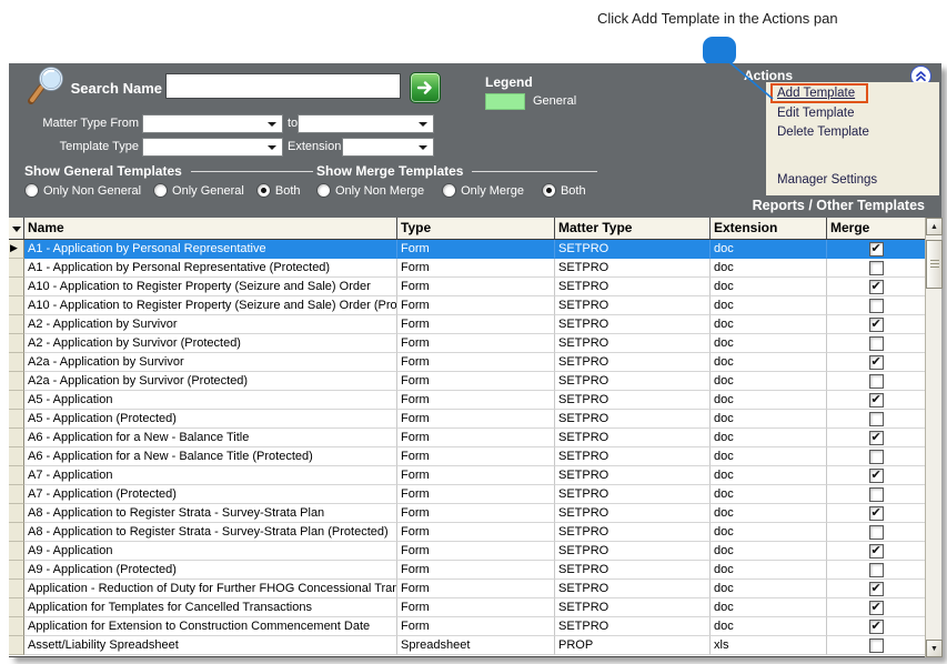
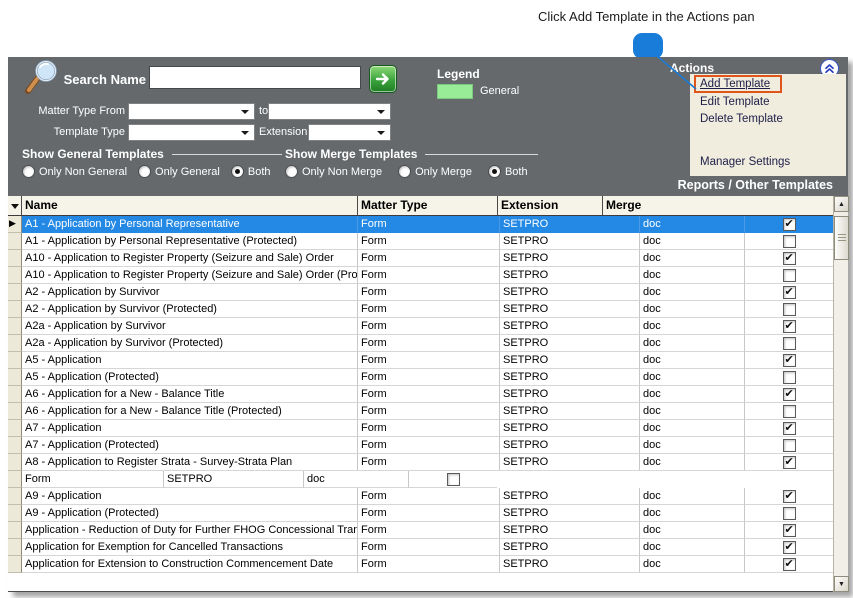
  Click Add Template in the Actions pan
  Search Name
  Matter Type From
  to
  Template Type
  Extension
  Show General Templates
  Only Non General
  Only General
  Both
  Show Merge Templates
  Only Non Merge
  Only Merge
  Both
  Legend
  General
  Actions
  Add Template
  Edit Template
  Delete Template
  Manager Settings
  Reports / Other Templates
  Name
- Type
  Matter Type
  Extension
  Merge
  A1 - Application by Personal Representative
  Form
  SETPRO
  doc
  A1 - Application by Personal Representative (Protected)
  Form
  SETPRO
  doc
  A10 - Application to Register Property (Seizure and Sale) Order
  Form
  SETPRO
  doc
  A10 - Application to Register Property (Seizure and Sale) Order (Pro
  Form
  SETPRO
  doc
  A2 - Application by Survivor
  Form
  SETPRO
  doc
  A2 - Application by Survivor (Protected)
  Form
  SETPRO
  doc
  A2a - Application by Survivor
  Form
  SETPRO
  doc
  A2a - Application by Survivor (Protected)
  Form
  SETPRO
  doc
  A5 - Application
  Form
  SETPRO
  doc
  A5 - Application (Protected)
  Form
  SETPRO
  doc
  A6 - Application for a New - Balance Title
  Form
  SETPRO
  doc
  A6 - Application for a New - Balance Title (Protected)
  Form
  SETPRO
  doc
  A7 - Application
  Form
  SETPRO
  doc
  A7 - Application (Protected)
  Form
  SETPRO
  doc
  A8 - Application to Register Strata - Survey-Strata Plan
  Form
  SETPRO
  doc
- A8 - Application to Register Strata - Survey-Strata Plan (Protected)
  Form
  SETPRO
  doc
  A9 - Application
  Form
  SETPRO
  doc
  A9 - Application (Protected)
  Form
  SETPRO
  doc
  Application - Reduction of Duty for Further FHOG Concessional Tran
  Form
  SETPRO
  doc
- Application for Templates for Cancelled Transactions
+ Application for Exemption for Cancelled Transactions
  Form
  SETPRO
  doc
  Application for Extension to Construction Commencement Date
  Form
  SETPRO
  doc
- Assett/Liability Spreadsheet
- Spreadsheet
- PROP
- xls
